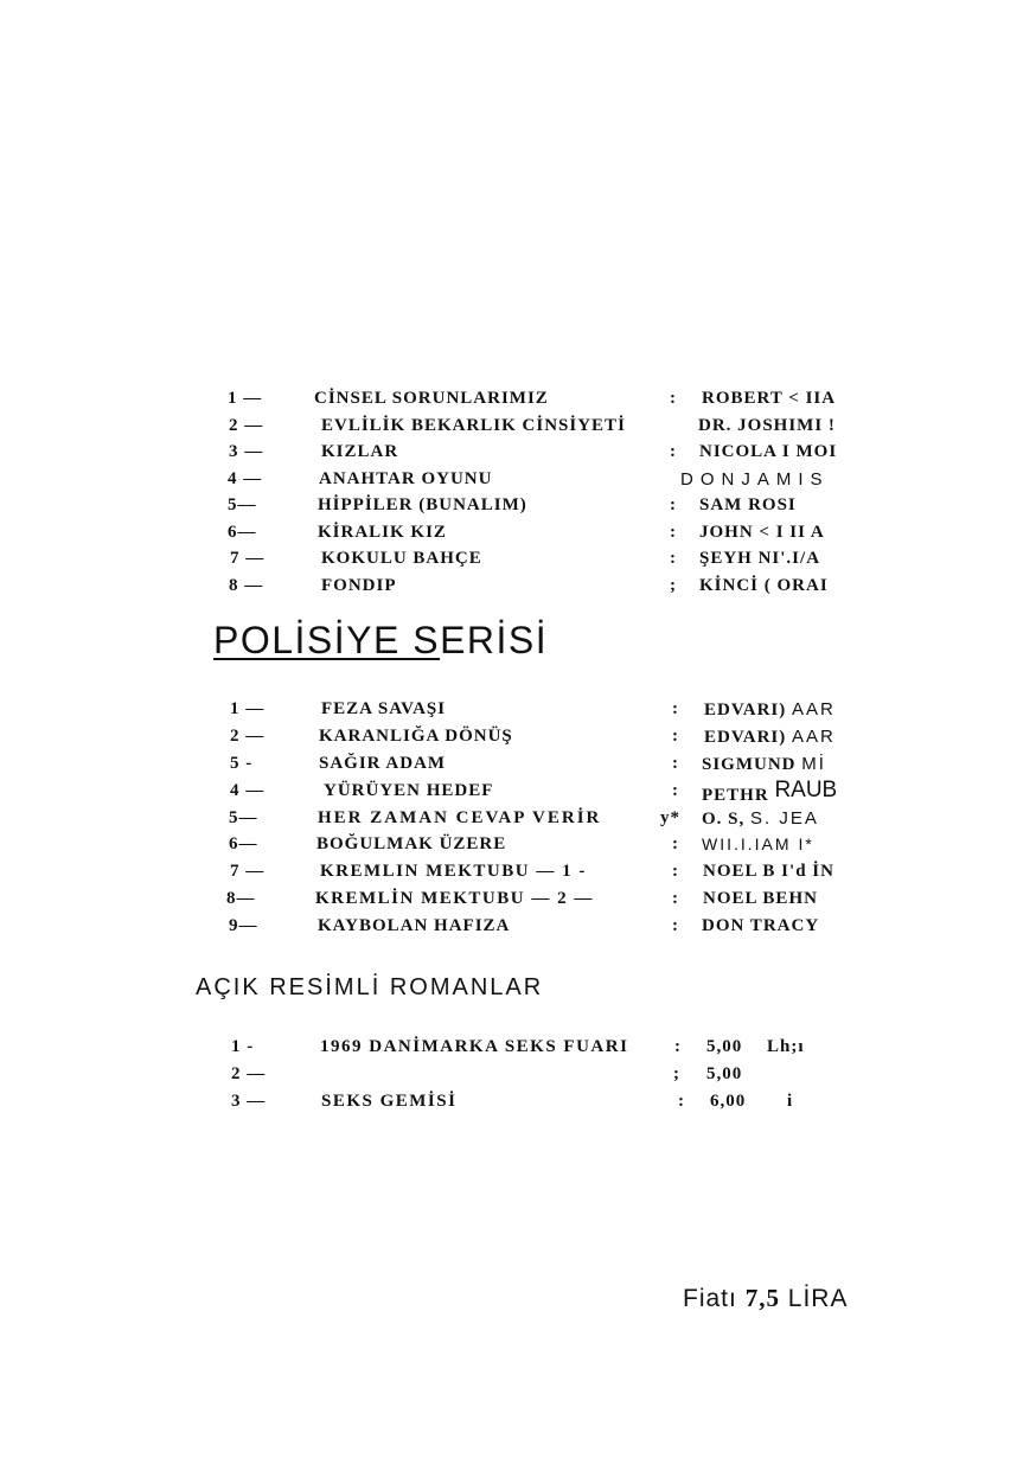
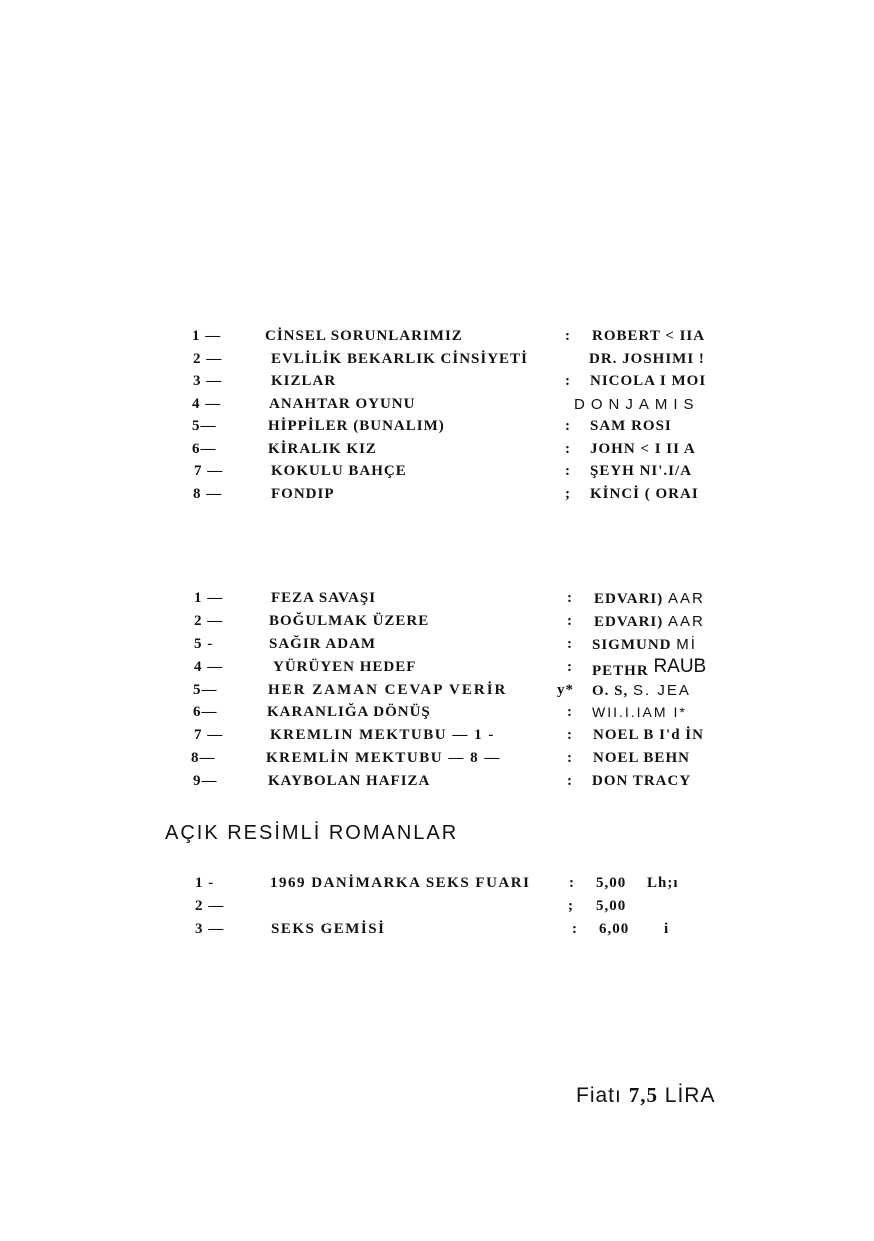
  1 —
  CİNSEL SORUNLARIMIZ
  :
  ROBERT < IIA
  2 —
  EVLİLİK BEKARLIK CİNSİYETİ
  DR. JOSHIMI !
  3 —
  KIZLAR
  :
  NICOLA I MOI
  4 —
  ANAHTAR OYUNU
  DONJAMIS
  5—
  HİPPİLER (BUNALIM)
  :
  SAM ROSI
  6—
  KİRALIK KIZ
  :
  JOHN < I II A
  7 —
  KOKULU BAHÇE
  :
  ŞEYH NI'.I/A
  8 —
  FONDIP
  ;
  KİNCİ ( ORAI
- POLİSİYE SERİSİ
  1 —
  FEZA SAVAŞI
  :
  EDVARI) AAR
  2 —
- KARANLIĞA DÖNÜŞ
+ BOĞULMAK ÜZERE
  :
  EDVARI) AAR
  5 -
  SAĞIR ADAM
  :
  SIGMUND Mİ
  4 —
  YÜRÜYEN HEDEF
  :
  PETHR RAUB
  5—
  HER ZAMAN CEVAP VERİR
  y*
  O. S, S. JEA
  6—
- BOĞULMAK ÜZERE
+ KARANLIĞA DÖNÜŞ
  :
  WII.I.IAM I*
  7 —
  KREMLIN MEKTUBU — 1 -
  :
  NOEL B I'd İN
  8—
- KREMLİN MEKTUBU — 2 —
+ KREMLİN MEKTUBU — 8 —
  :
  NOEL BEHN
  9—
  KAYBOLAN HAFIZA
  :
  DON TRACY
  AÇIK RESİMLİ ROMANLAR
  1 -
  1969 DANİMARKA SEKS FUARI
  :
  5,00
  Lh;ı
  2 —
  ;
  5,00
  3 —
  SEKS GEMİSİ
  :
  6,00
  i
  Fiatı 7,5 LİRA
